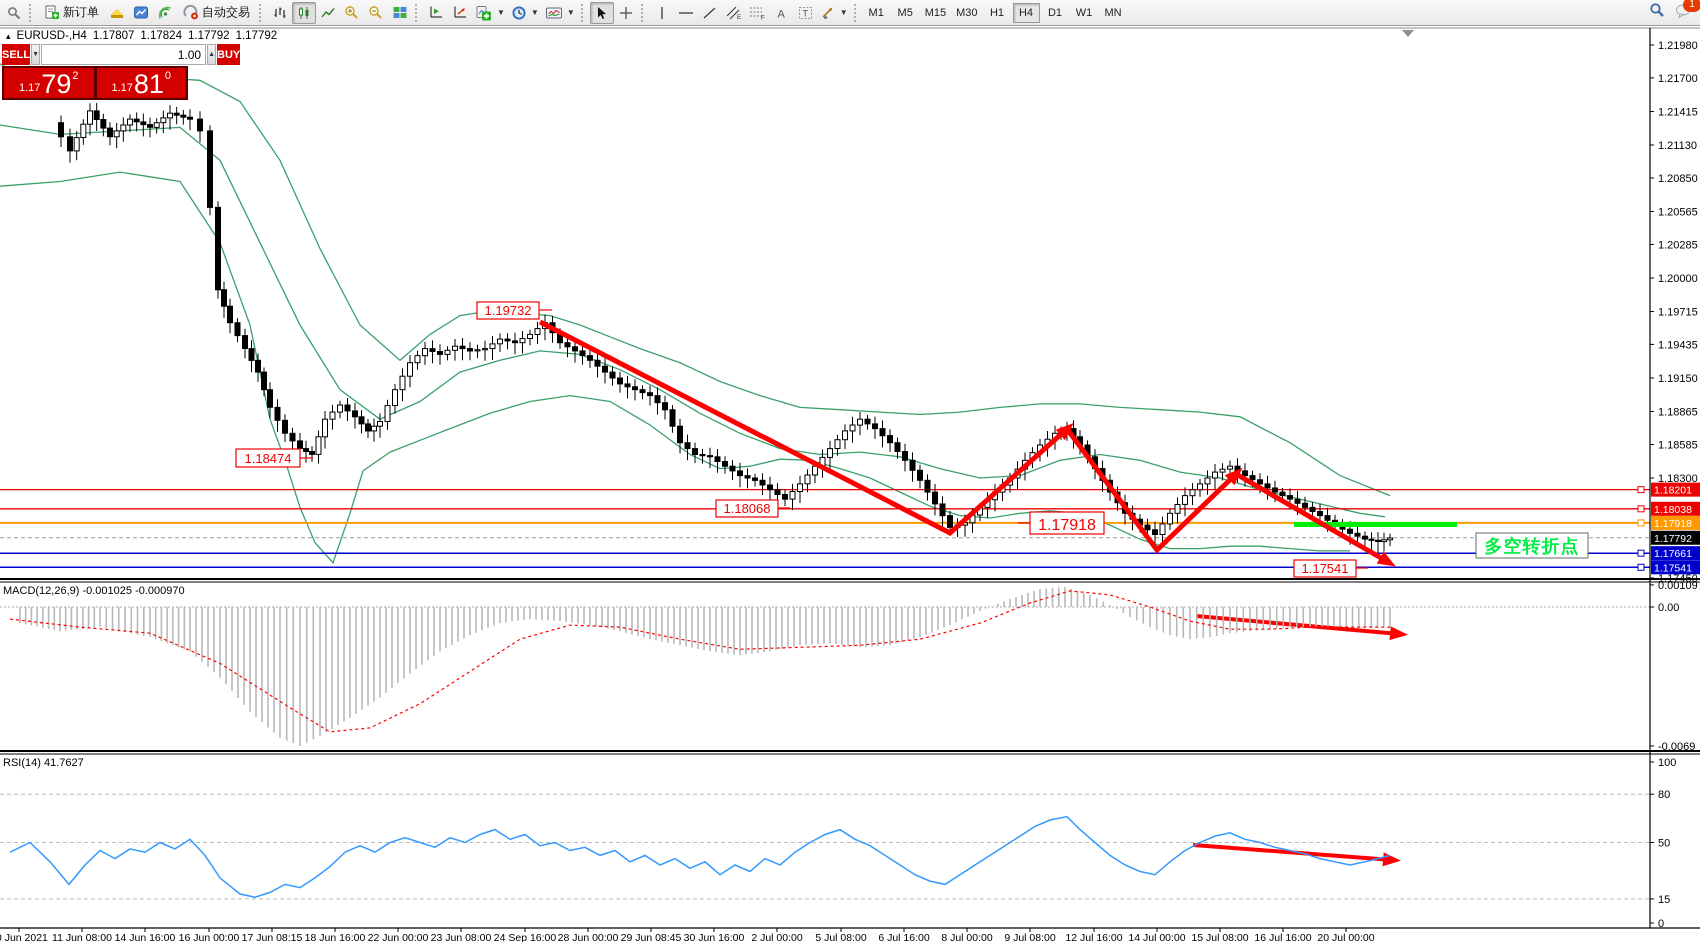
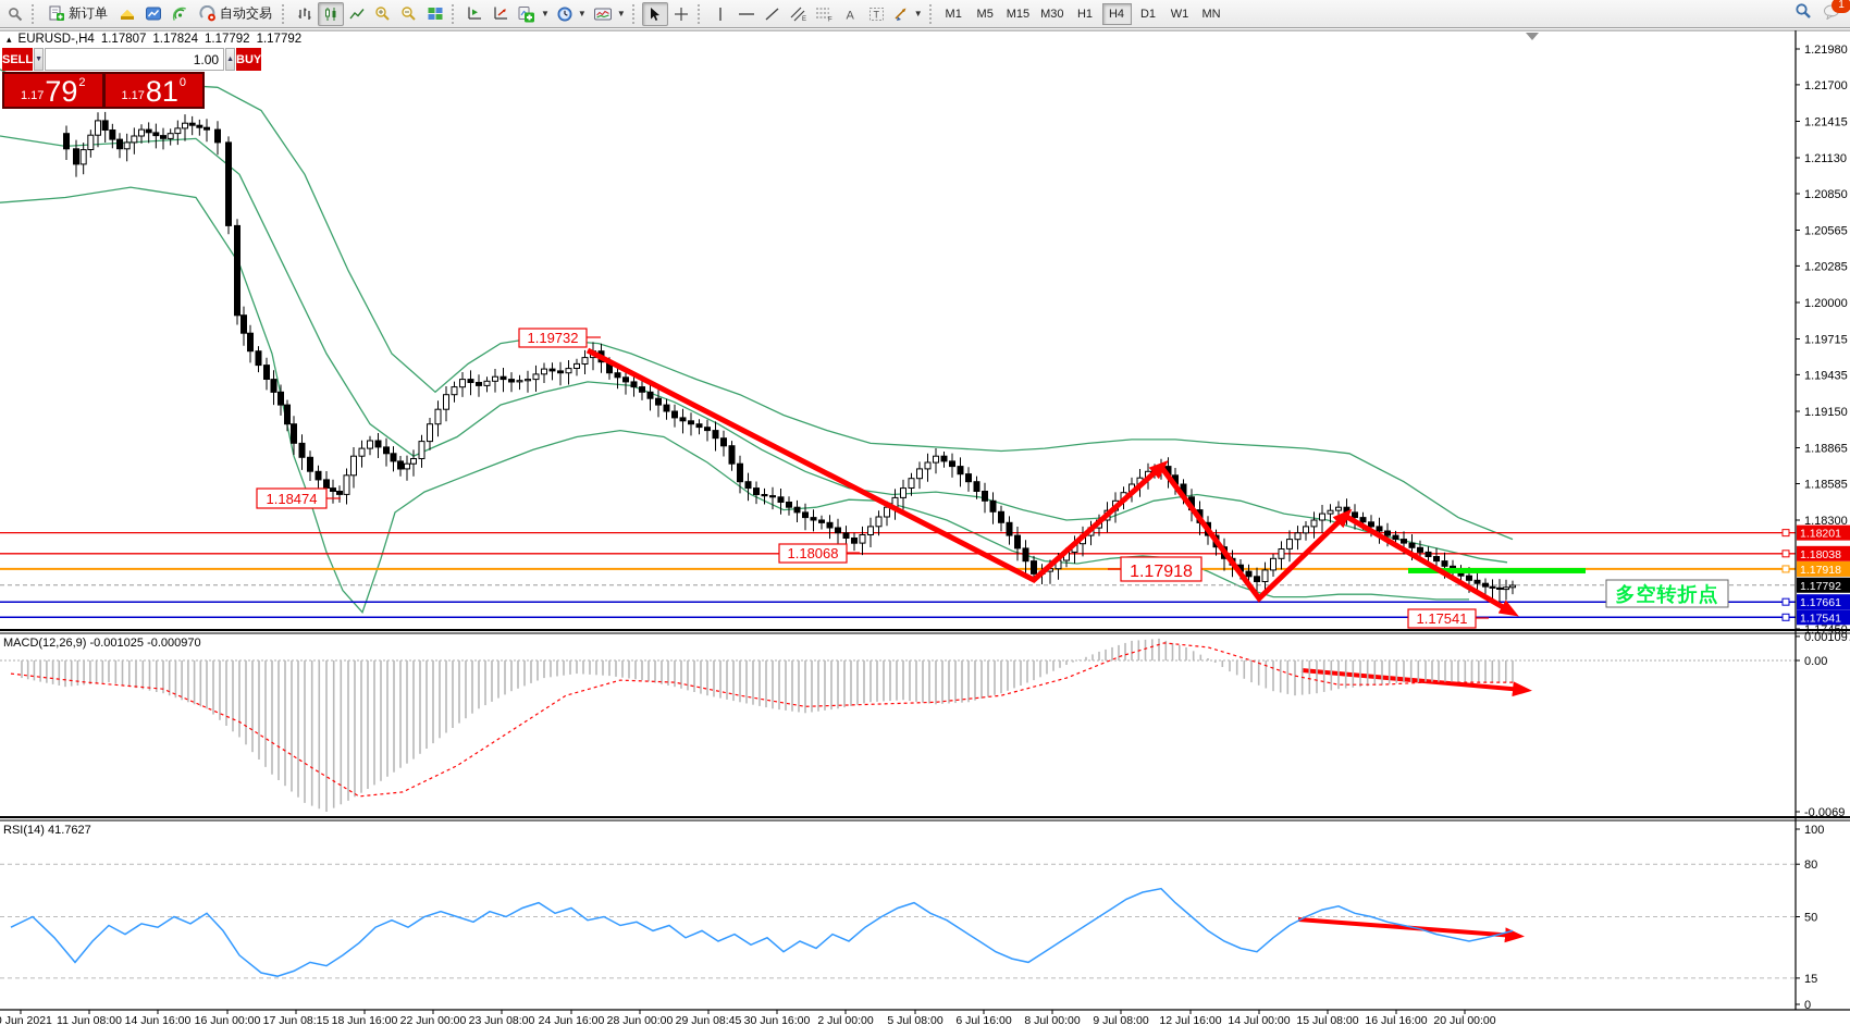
  新订单
  自动交易
  ▼
  ▼
  ▼
  A
  T
  ▼
  M1
  M5
  M15
  M30
  H1
  H4
  D1
  W1
  MN
  1
  1.19732
  1.18474
  1.18068
  1.17918
  1.17541
  多空转折点
  MACD(12,26,9) -0.001025 -0.000970
  RSI(14) 41.7627
  1.21980
  1.21700
  1.21415
  1.21130
  1.20850
  1.20565
  1.20285
  1.20000
  1.19715
  1.19435
  1.19150
  1.18865
  1.18585
  1.18300
  1.17450
  0.00109
  0.00
  -0.0069
  100
  80
  50
  15
  0
  1.18201
  1.18038
  1.17918
  1.17792
  1.17661
  1.17541
  Jun 2021
  11 Jun 08:00
  14 Jun 16:00
  16 Jun 00:00
  17 Jun 08:15
  18 Jun 16:00
  22 Jun 00:00
  23 Jun 08:00
- 24 Sep 16:00
+ 24 Jun 16:00
  28 Jun 00:00
  29 Jun 08:45
  30 Jun 16:00
  2 Jul 00:00
  5 Jul 08:00
  6 Jul 16:00
  8 Jul 00:00
  9 Jul 08:00
  12 Jul 16:00
  14 Jul 00:00
  15 Jul 08:00
  16 Jul 16:00
  20 Jul 00:00
  ▴
  EURUSD-,H4
  1.17807
  1.17824
  1.17792
  1.17792
  SELL
  1.00
  BUY
  1.17
  79
  2
  1.17
  81
  0
